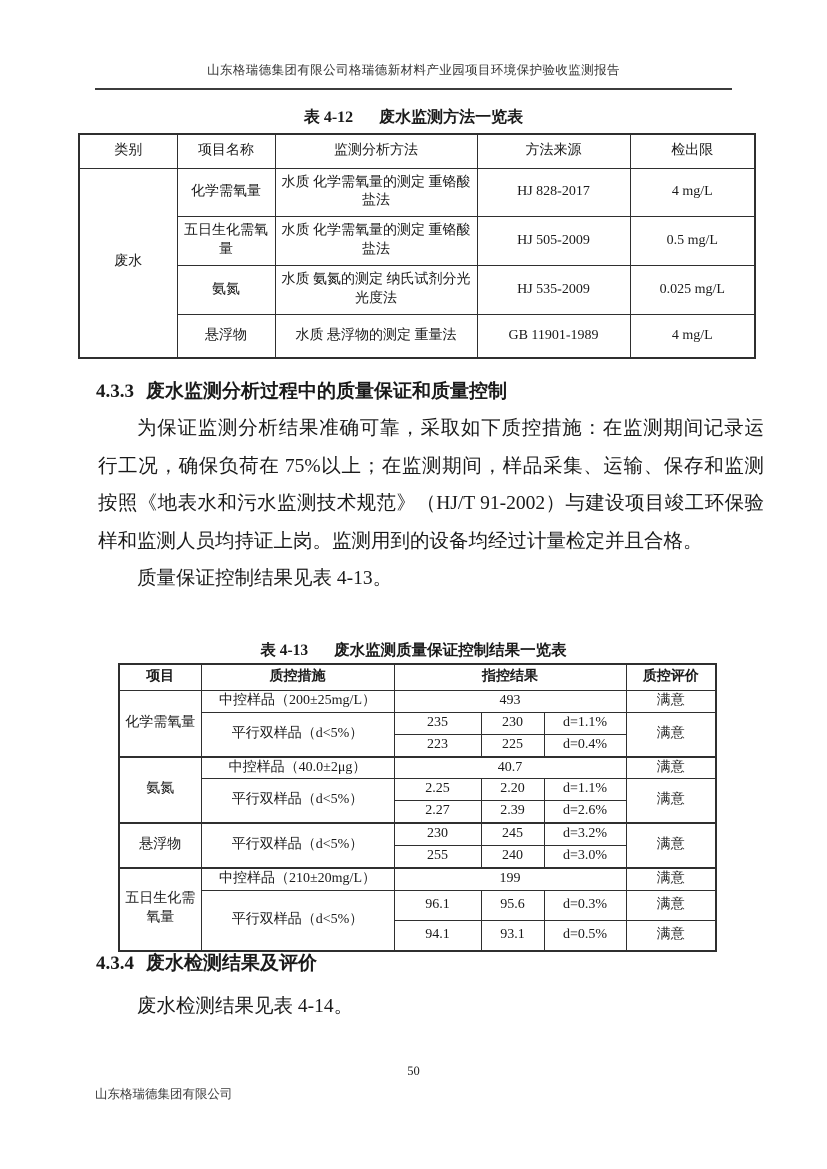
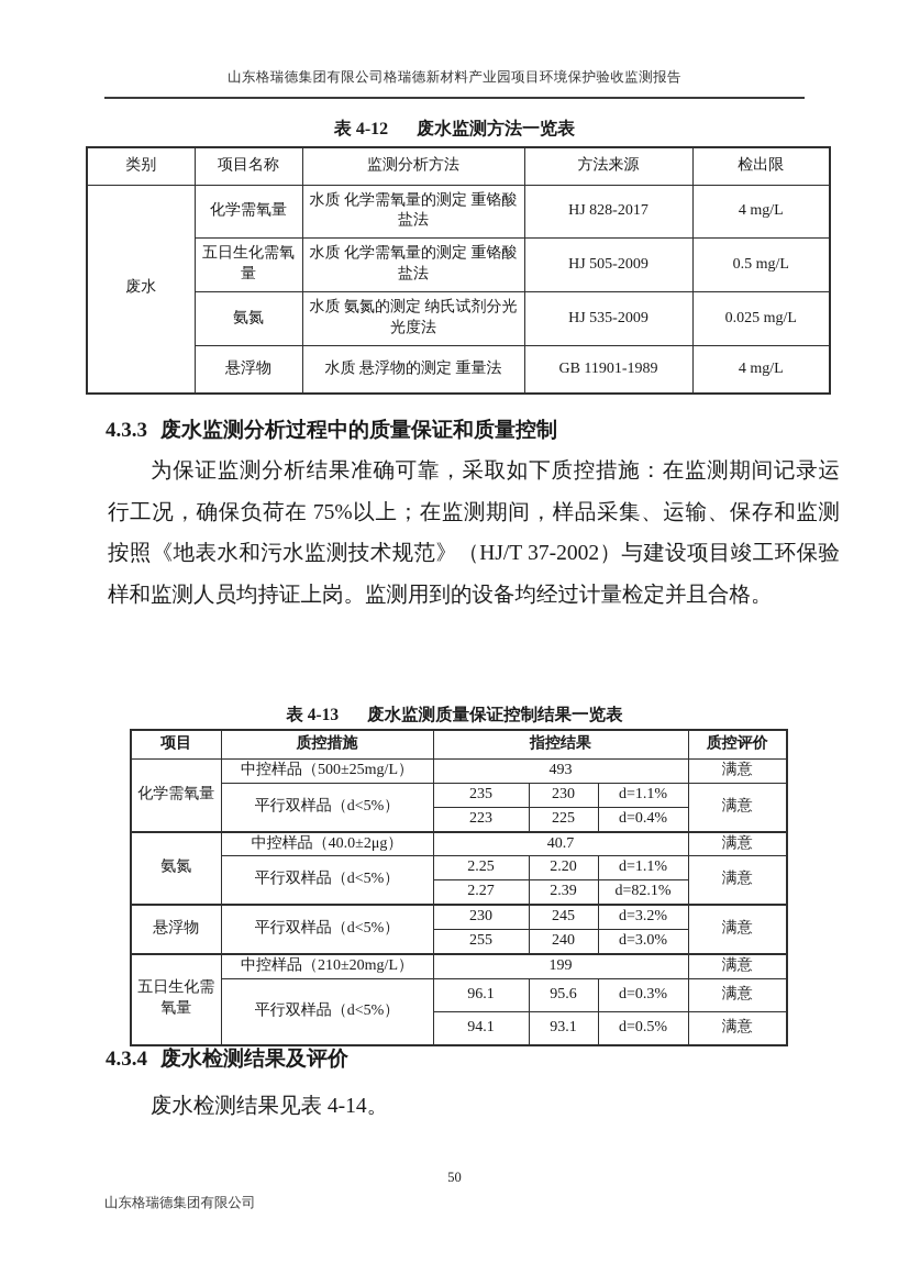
  山东格瑞德集团有限公司格瑞德新材料产业园项目环境保护验收监测报告
  表 4-12 废水监测方法一览表
  类别	项目名称	监测分析方法	方法来源	检出限
  废水	化学需氧量	水质 化学需氧量的测定 重铬酸盐法	HJ 828-2017	4 mg/L
  五日生化需氧量	水质 化学需氧量的测定 重铬酸盐法	HJ 505-2009	0.5 mg/L
  氨氮	水质 氨氮的测定 纳氏试剂分光光度法	HJ 535-2009	0.025 mg/L
  悬浮物	水质 悬浮物的测定 重量法	GB 11901-1989	4 mg/L
  4.3.3 废水监测分析过程中的质量保证和质量控制
  为保证监测分析结果准确可靠，采取如下质控措施：在监测期间记录运
  行工况，确保负荷在 75%以上；在监测期间，样品采集、运输、保存和监测
- 按照《地表水和污水监测技术规范》（HJ/T 91-2002）与建设项目竣工环保验
+ 按照《地表水和污水监测技术规范》（HJ/T 37-2002）与建设项目竣工环保验
  样和监测人员均持证上岗。监测用到的设备均经过计量检定并且合格。
- 质量保证控制结果见表 4-13。
  表 4-13 废水监测质量保证控制结果一览表
  项目	质控措施	指控结果	质控评价
- 化学需氧量	中控样品（200±25mg/L）	493	满意
+ 化学需氧量	中控样品（500±25mg/L）	493	满意
  平行双样品（d<5%）	235	230	d=1.1%	满意
  223	225	d=0.4%
  氨氮	中控样品（40.0±2μg）	40.7	满意
  平行双样品（d<5%）	2.25	2.20	d=1.1%	满意
- 2.27	2.39	d=2.6%
+ 2.27	2.39	d=82.1%
  悬浮物	平行双样品（d<5%）	230	245	d=3.2%	满意
  255	240	d=3.0%
  五日生化需氧量	中控样品（210±20mg/L）	199	满意
  平行双样品（d<5%）	96.1	95.6	d=0.3%	满意
  94.1	93.1	d=0.5%	满意
  4.3.4 废水检测结果及评价
  废水检测结果见表 4-14。
  50
  山东格瑞德集团有限公司
